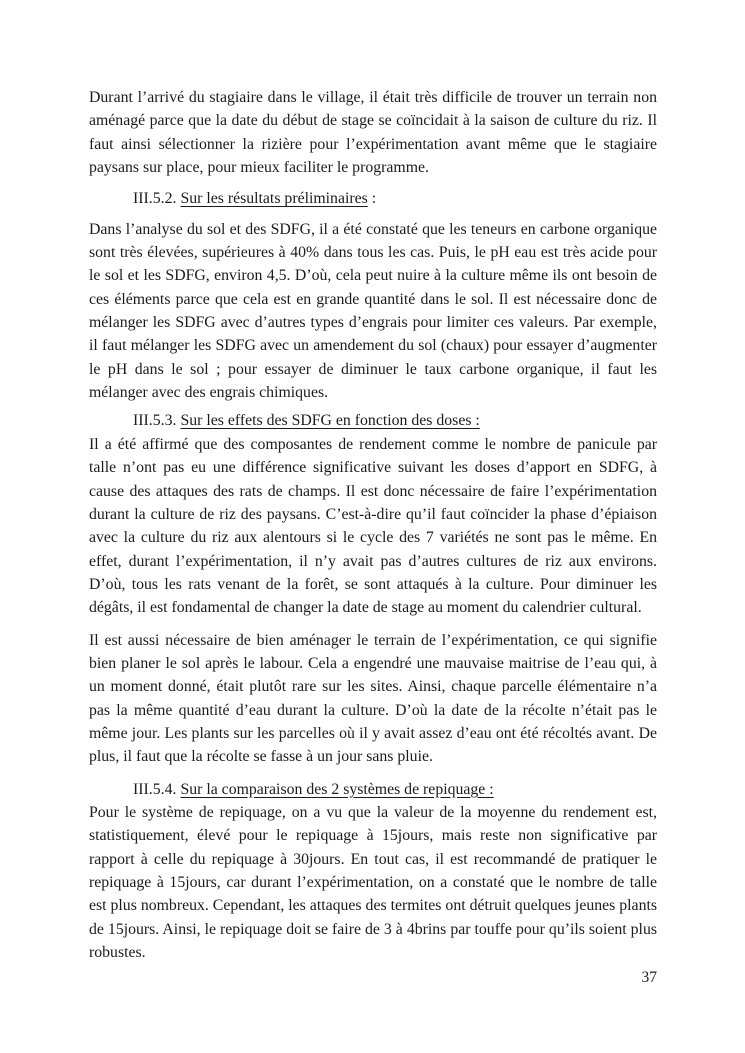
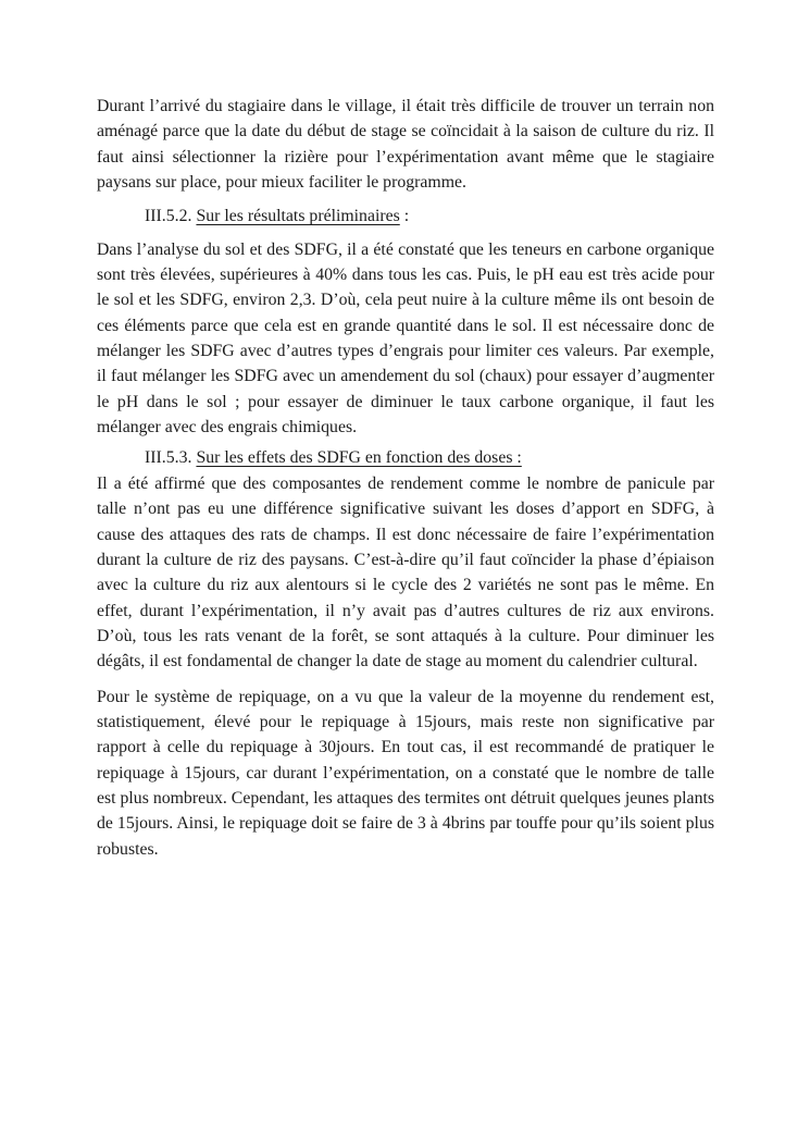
  Durant l’arrivé du stagiaire dans le village, il était très difficile de trouver un terrain non aménagé parce que la date du début de stage se coïncidait à la saison de culture du riz. Il faut ainsi sélectionner la rizière pour l’expérimentation avant même que le stagiaire paysans sur place, pour mieux faciliter le programme.
  III.5.2. Sur les résultats préliminaires :
- Dans l’analyse du sol et des SDFG, il a été constaté que les teneurs en carbone organique sont très élevées, supérieures à 40% dans tous les cas. Puis, le pH eau est très acide pour le sol et les SDFG, environ 4,5. D’où, cela peut nuire à la culture même ils ont besoin de ces éléments parce que cela est en grande quantité dans le sol. Il est nécessaire donc de mélanger les SDFG avec d’autres types d’engrais pour limiter ces valeurs. Par exemple, il faut mélanger les SDFG avec un amendement du sol (chaux) pour essayer d’augmenter le pH dans le sol ; pour essayer de diminuer le taux carbone organique, il faut les mélanger avec des engrais chimiques.
+ Dans l’analyse du sol et des SDFG, il a été constaté que les teneurs en carbone organique sont très élevées, supérieures à 40% dans tous les cas. Puis, le pH eau est très acide pour le sol et les SDFG, environ 2,3. D’où, cela peut nuire à la culture même ils ont besoin de ces éléments parce que cela est en grande quantité dans le sol. Il est nécessaire donc de mélanger les SDFG avec d’autres types d’engrais pour limiter ces valeurs. Par exemple, il faut mélanger les SDFG avec un amendement du sol (chaux) pour essayer d’augmenter le pH dans le sol ; pour essayer de diminuer le taux carbone organique, il faut les mélanger avec des engrais chimiques.
  III.5.3. Sur les effets des SDFG en fonction des doses :
- Il a été affirmé que des composantes de rendement comme le nombre de panicule par talle n’ont pas eu une différence significative suivant les doses d’apport en SDFG, à cause des attaques des rats de champs. Il est donc nécessaire de faire l’expérimentation durant la culture de riz des paysans. C’est-à-dire qu’il faut coïncider la phase d’épiaison avec la culture du riz aux alentours si le cycle des 7 variétés ne sont pas le même. En effet, durant l’expérimentation, il n’y avait pas d’autres cultures de riz aux environs. D’où, tous les rats venant de la forêt, se sont attaqués à la culture. Pour diminuer les dégâts, il est fondamental de changer la date de stage au moment du calendrier cultural.
+ Il a été affirmé que des composantes de rendement comme le nombre de panicule par talle n’ont pas eu une différence significative suivant les doses d’apport en SDFG, à cause des attaques des rats de champs. Il est donc nécessaire de faire l’expérimentation durant la culture de riz des paysans. C’est-à-dire qu’il faut coïncider la phase d’épiaison avec la culture du riz aux alentours si le cycle des 2 variétés ne sont pas le même. En effet, durant l’expérimentation, il n’y avait pas d’autres cultures de riz aux environs. D’où, tous les rats venant de la forêt, se sont attaqués à la culture. Pour diminuer les dégâts, il est fondamental de changer la date de stage au moment du calendrier cultural.
- Il est aussi nécessaire de bien aménager le terrain de l’expérimentation, ce qui signifie bien planer le sol après le labour. Cela a engendré une mauvaise maitrise de l’eau qui, à un moment donné, était plutôt rare sur les sites. Ainsi, chaque parcelle élémentaire n’a pas la même quantité d’eau durant la culture. D’où la date de la récolte n’était pas le même jour. Les plants sur les parcelles où il y avait assez d’eau ont été récoltés avant. De plus, il faut que la récolte se fasse à un jour sans pluie.
- III.5.4. Sur la comparaison des 2 systèmes de repiquage :
  Pour le système de repiquage, on a vu que la valeur de la moyenne du rendement est, statistiquement, élevé pour le repiquage à 15jours, mais reste non significative par rapport à celle du repiquage à 30jours. En tout cas, il est recommandé de pratiquer le repiquage à 15jours, car durant l’expérimentation, on a constaté que le nombre de talle est plus nombreux. Cependant, les attaques des termites ont détruit quelques jeunes plants de 15jours. Ainsi, le repiquage doit se faire de 3 à 4brins par touffe pour qu’ils soient plus robustes.
- 37
